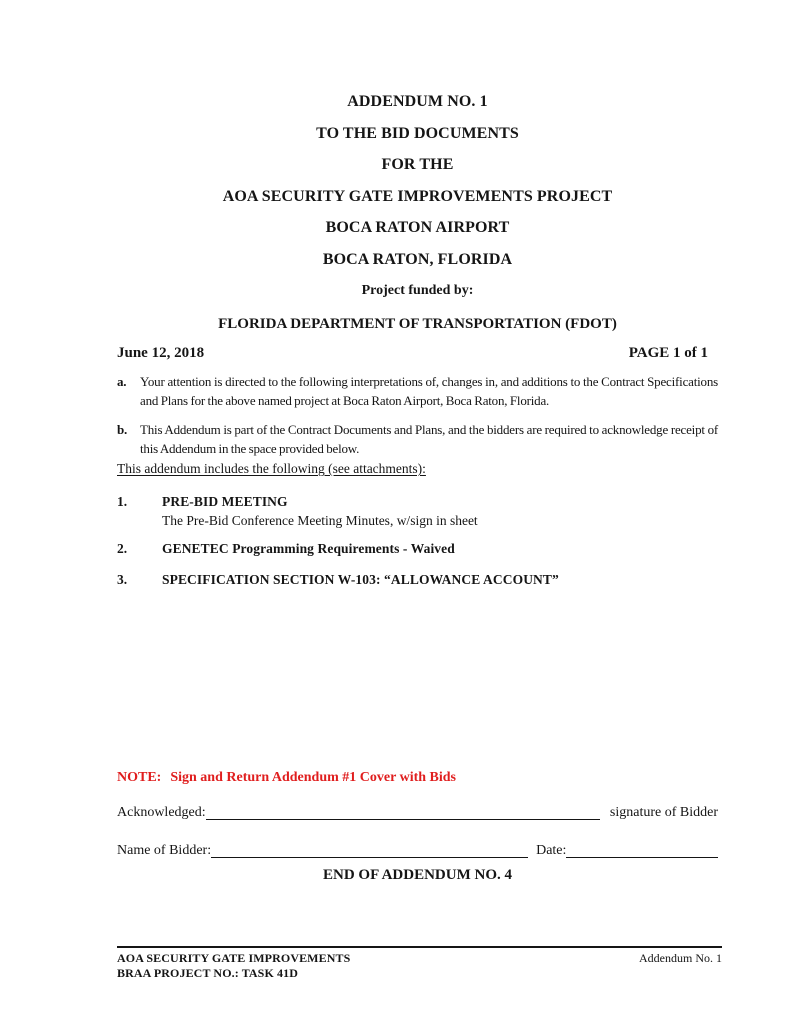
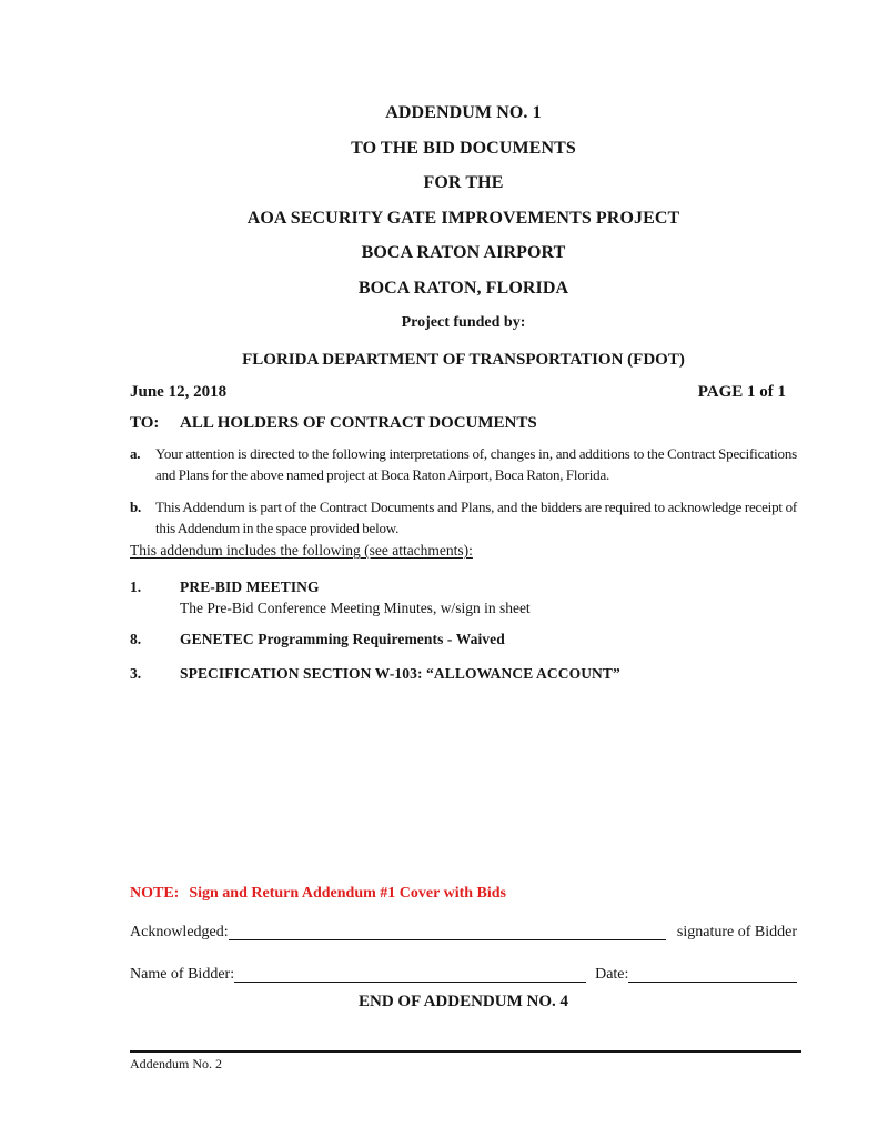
  ADDENDUM NO. 1
  TO THE BID DOCUMENTS
  FOR THE
  AOA SECURITY GATE IMPROVEMENTS PROJECT
  BOCA RATON AIRPORT
  BOCA RATON, FLORIDA
  Project funded by:
  FLORIDA DEPARTMENT OF TRANSPORTATION (FDOT)
  June 12, 2018
  PAGE 1 of 1
+ TO:
+ ALL HOLDERS OF CONTRACT DOCUMENTS
  a.
  Your attention is directed to the following interpretations of, changes in, and additions to the Contract Specifications and Plans for the above named project at Boca Raton Airport, Boca Raton, Florida.
  b.
  This Addendum is part of the Contract Documents and Plans, and the bidders are required to acknowledge receipt of this Addendum in the space provided below.
  This addendum includes the following (see attachments):
  1.
  PRE-BID MEETING
  The Pre-Bid Conference Meeting Minutes, w/sign in sheet
- 2.
+ 8.
  GENETEC Programming Requirements - Waived
  3.
  SPECIFICATION SECTION W-103: “ALLOWANCE ACCOUNT”
  NOTE: Sign and Return Addendum #1 Cover with Bids
  Acknowledged:
  signature of Bidder
  Name of Bidder:
  Date:
  END OF ADDENDUM NO. 4
- AOA SECURITY GATE IMPROVEMENTS
- BRAA PROJECT NO.: TASK 41D
- Addendum No. 1
+ Addendum No. 2
